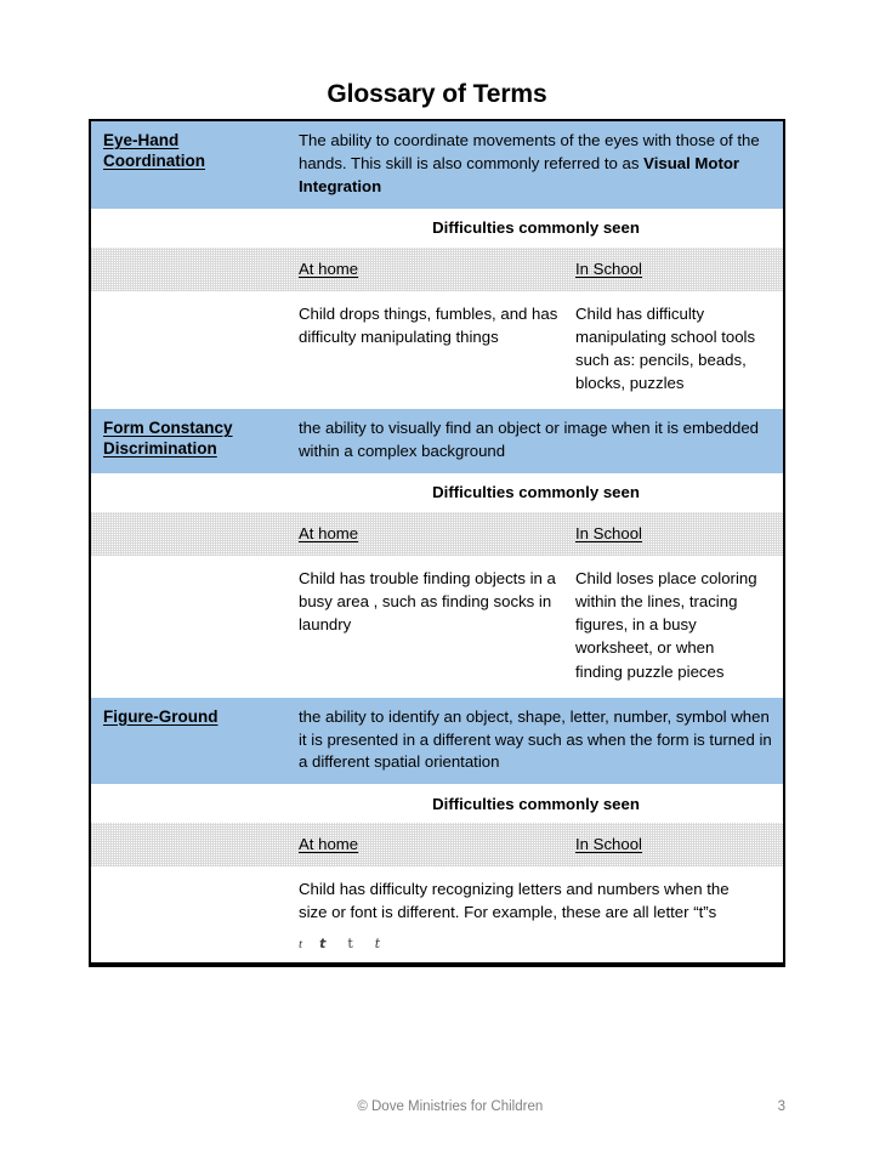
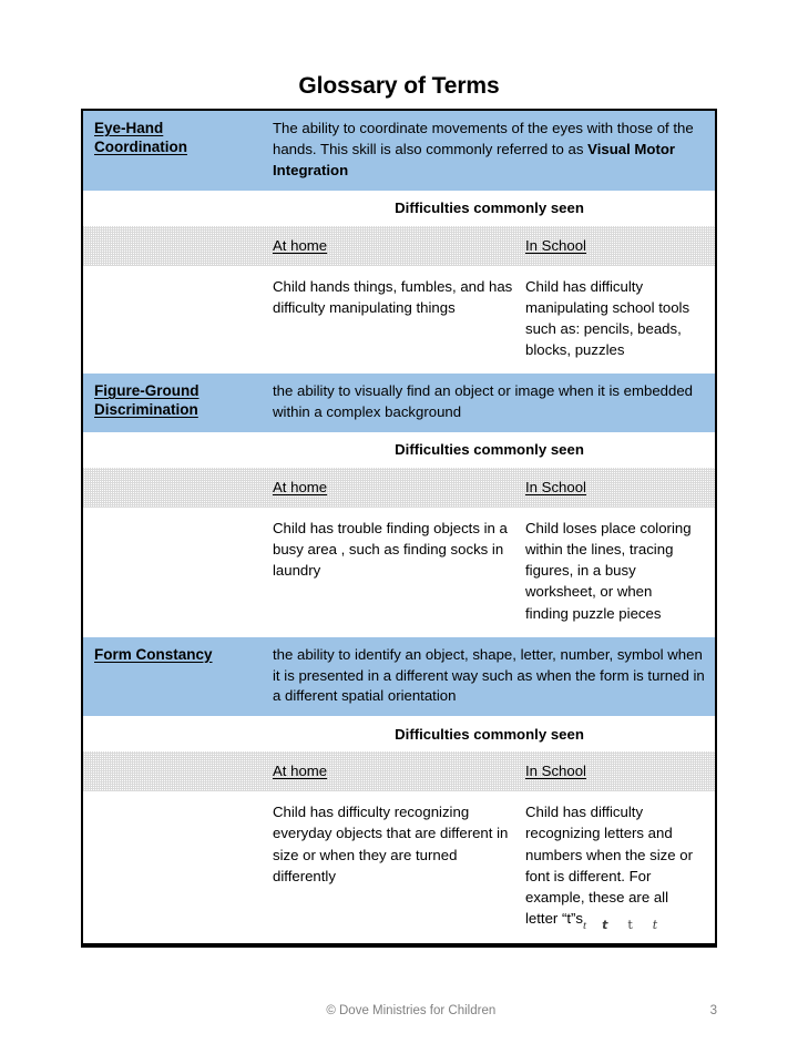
  Glossary of Terms
  Eye-Hand
  Coordination
  The ability to coordinate movements of the eyes with those of the hands. This skill is also commonly referred to as Visual Motor Integration
  Difficulties commonly seen
  At home
  In School
- Child drops things, fumbles, and has difficulty manipulating things
+ Child hands things, fumbles, and has difficulty manipulating things
  Child has difficulty manipulating school tools such as: pencils, beads, blocks, puzzles
- Form Constancy
+ Figure-Ground
  Discrimination
  the ability to visually find an object or image when it is embedded within a complex background
  Difficulties commonly seen
  At home
  In School
  Child has trouble finding objects in a busy area , such as finding socks in laundry
  Child loses place coloring within the lines, tracing figures, in a busy worksheet, or when finding puzzle pieces
- Figure-Ground
+ Form Constancy
  the ability to identify an object, shape, letter, number, symbol when it is presented in a different way such as when the form is turned in a different spatial orientation
  Difficulties commonly seen
  At home
  In School
+ Child has difficulty recognizing everyday objects that are different in size or when they are turned differently
  Child has difficulty recognizing letters and numbers when the size or font is different. For example, these are all letter “t”st t t t
  © Dove Ministries for Children
  3
